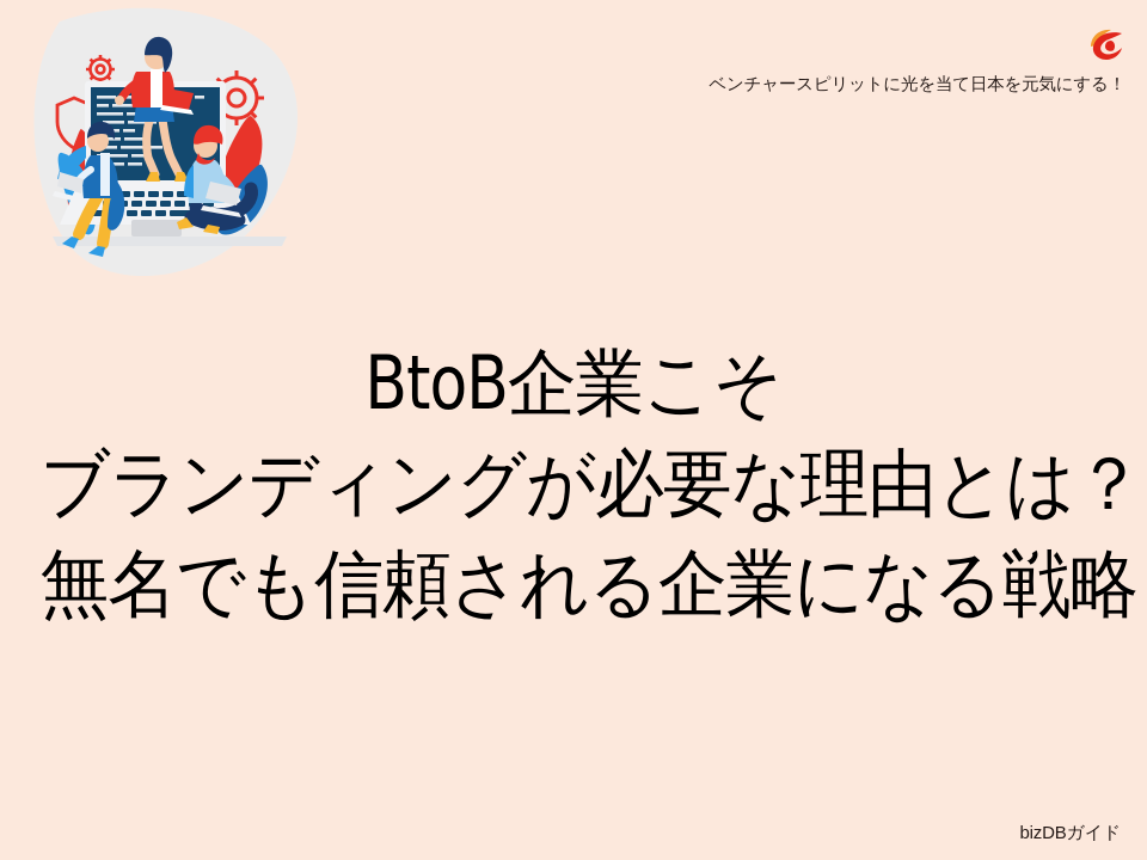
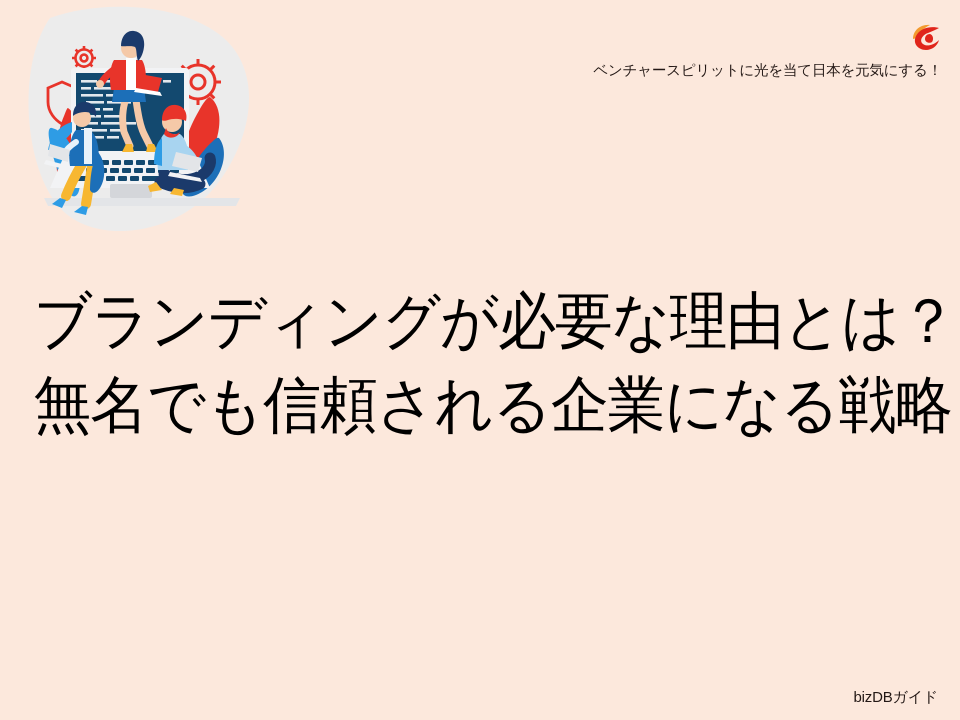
  ベンチャースピリットに光を当て日本を元気にする！
- BtoB企業こそ
  ブランディングが必要な理由とは？
  無名でも信頼される企業になる戦略
  bizDBガイド
